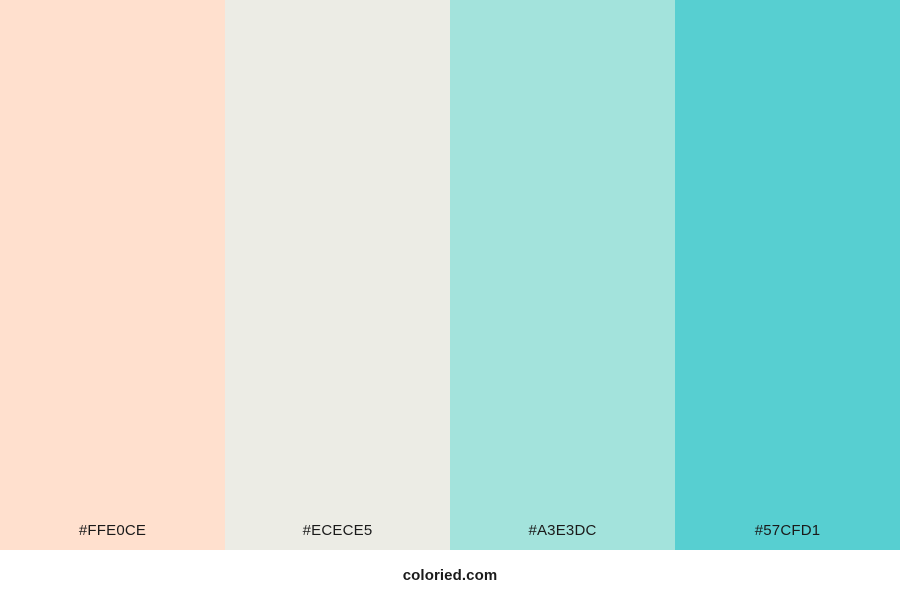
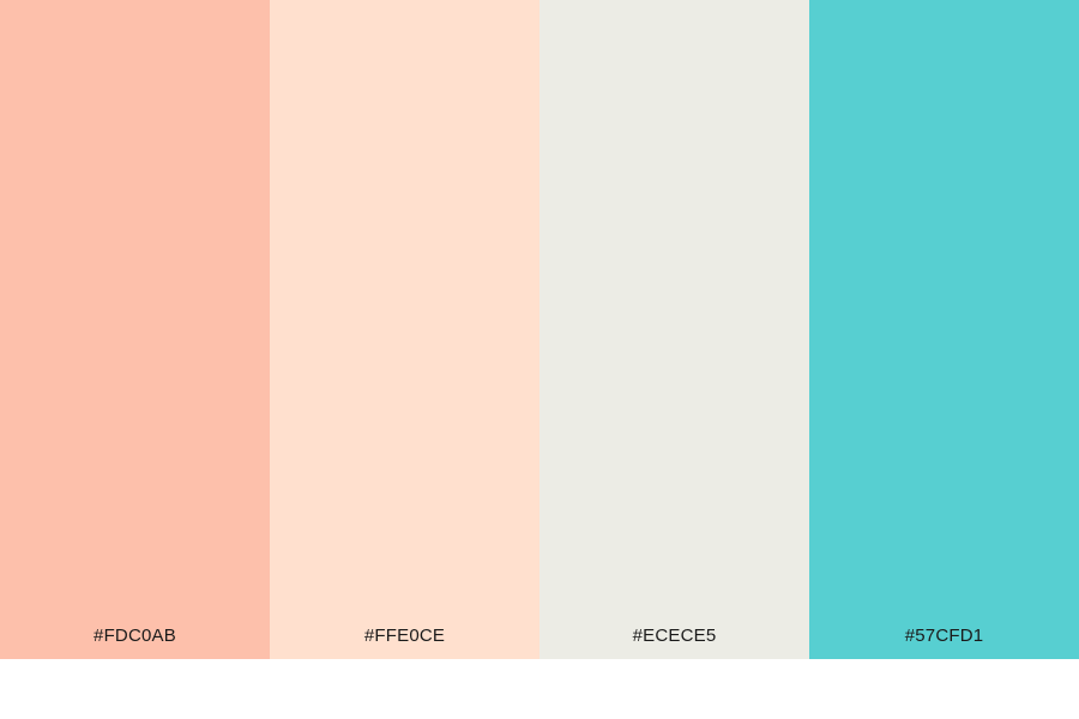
+ #FDC0AB
  #FFE0CE
  #ECECE5
- #A3E3DC
  #57CFD1
- coloried.com
